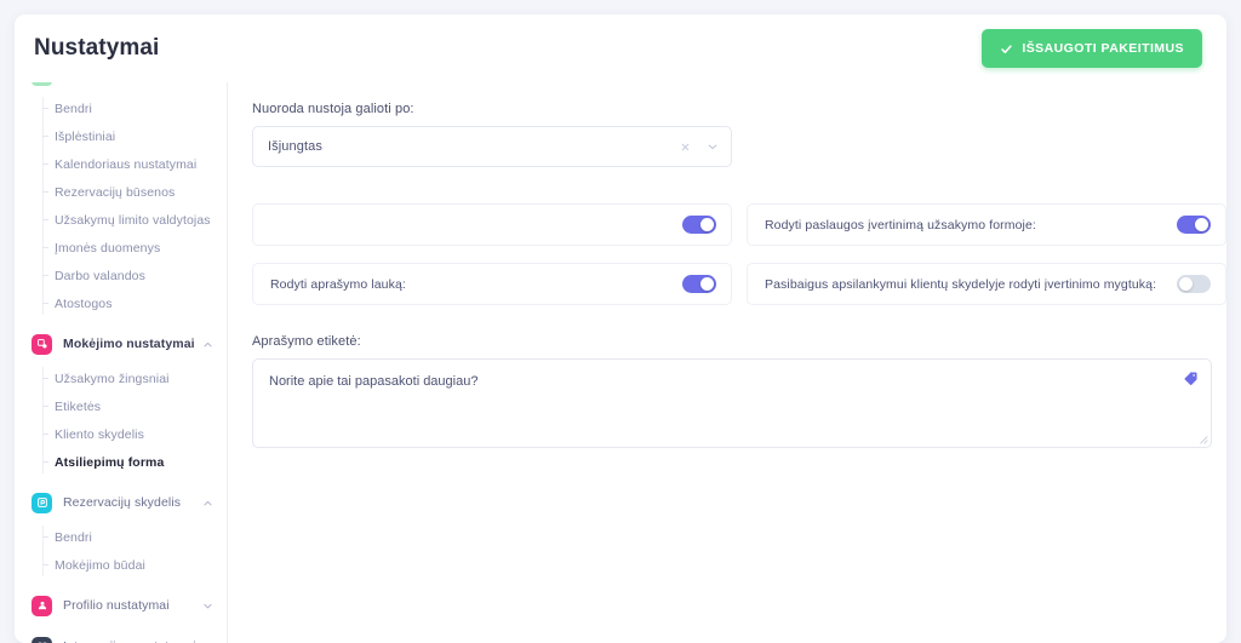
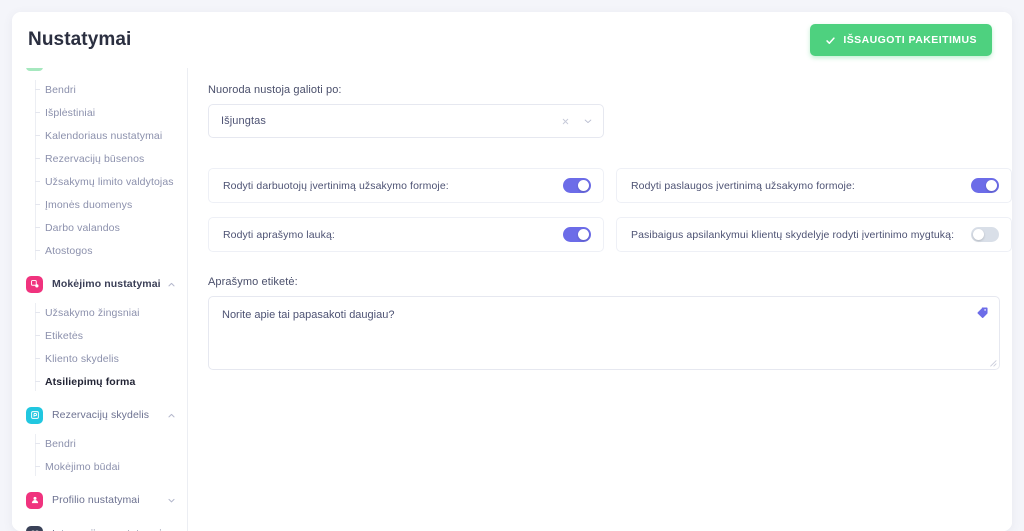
  Nustatymai
  IŠSAUGOTI PAKEITIMUS
  Bendri
  Išplėstiniai
  Kalendoriaus nustatymai
  Rezervacijų būsenos
  Užsakymų limito valdytojas
  Įmonės duomenys
  Darbo valandos
  Atostogos
  Mokėjimo nustatymai
  Užsakymo žingsniai
  Etiketės
  Kliento skydelis
  Atsiliepimų forma
  Rezervacijų skydelis
  Bendri
  Mokėjimo būdai
  Profilio nustatymai
  Nuoroda nustoja galioti po:
  Išjungtas
+ Rodyti darbuotojų įvertinimą užsakymo formoje:
  Rodyti paslaugos įvertinimą užsakymo formoje:
  Rodyti aprašymo lauką:
  Pasibaigus apsilankymui klientų skydelyje rodyti įvertinimo mygtuką:
  Aprašymo etiketė:
  Norite apie tai papasakoti daugiau?
